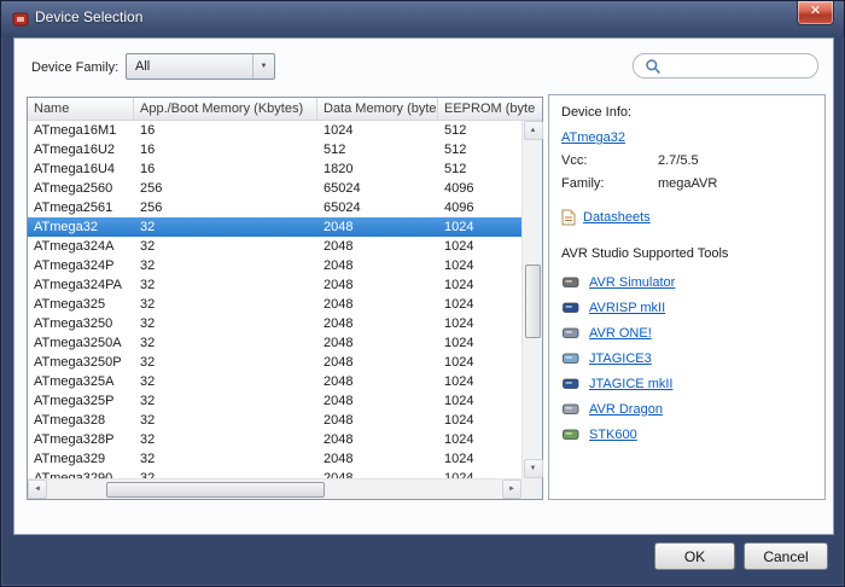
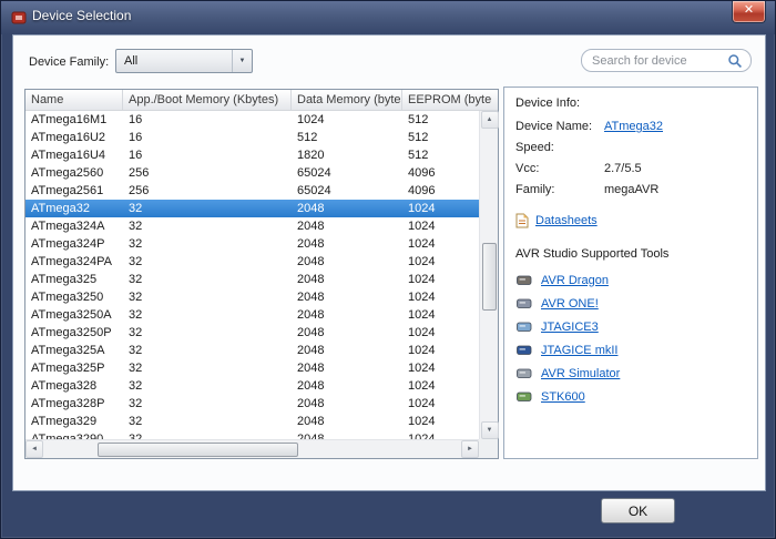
  Device Selection
  ✕
  Device Family:
  All
+ Search for device
  Name
  App./Boot Memory (Kbytes)
  Data Memory (byte
  EEPROM (byte
  ATmega16M1
  16
  1024
  512
  ATmega16U2
  16
  512
  512
  ATmega16U4
  16
  1820
  512
  ATmega2560
  256
  65024
  4096
  ATmega2561
  256
  65024
  4096
  ATmega32
  32
  2048
  1024
  ATmega324A
  32
  2048
  1024
  ATmega324P
  32
  2048
  1024
  ATmega324PA
  32
  2048
  1024
  ATmega325
  32
  2048
  1024
  ATmega3250
  32
  2048
  1024
  ATmega3250A
  32
  2048
  1024
  ATmega3250P
  32
  2048
  1024
  ATmega325A
  32
  2048
  1024
  ATmega325P
  32
  2048
  1024
  ATmega328
  32
  2048
  1024
  ATmega328P
  32
  2048
  1024
  ATmega329
  32
  2048
  1024
  Device Info:
+ Device Name:
  ATmega32
+ Speed:
  Vcc:
  2.7/5.5
  Family:
  megaAVR
  Datasheets
  AVR Studio Supported Tools
- AVR Simulator
+ AVR Dragon
- AVRISP mkII
  AVR ONE!
  JTAGICE3
  JTAGICE mkII
- AVR Dragon
+ AVR Simulator
  STK600
  OK
- Cancel
